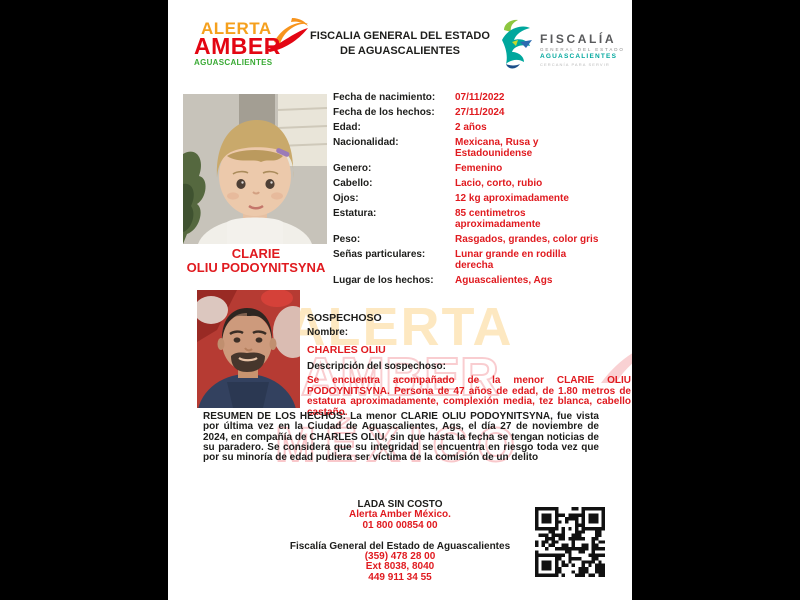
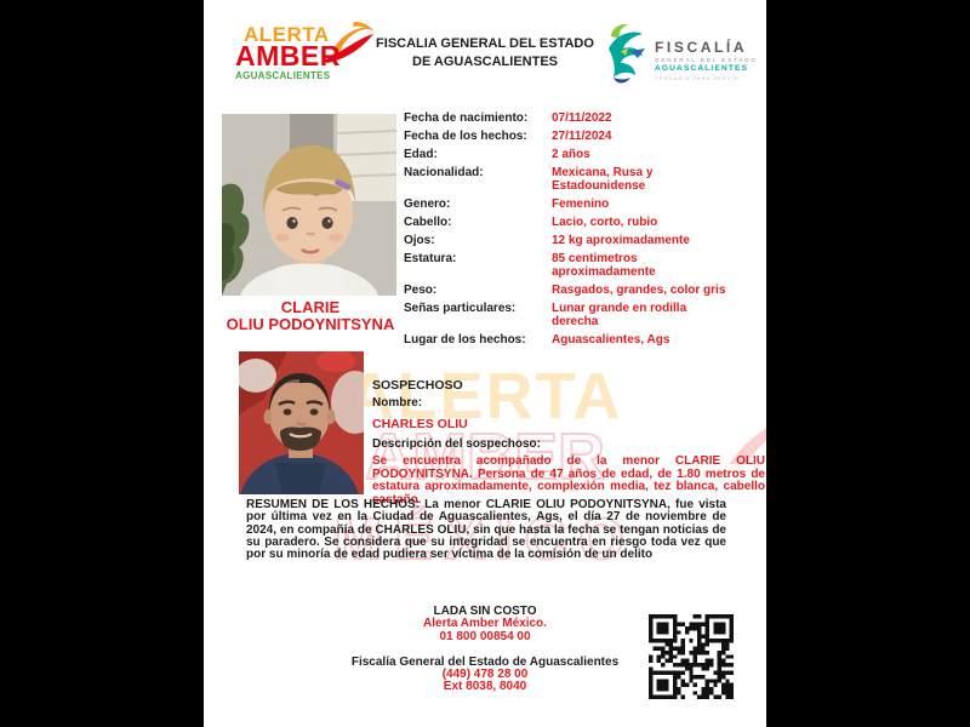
  ALERTA
  AMBER
  MÉXICO
  ALERTA
  AMBER
  AGUASCALIENTES
  FISCALIA GENERAL DEL ESTADO
  DE AGUASCALIENTES
  FISCALÍA
  CLARIE
  OLIU PODOYNITSYNA
  Fecha de nacimiento:
  07/11/2022
  Fecha de los hechos:
  27/11/2024
  Edad:
  2 años
  Nacionalidad:
  Mexicana, Rusa y
  Estadounidense
  Genero:
  Femenino
  Cabello:
  Lacio, corto, rubio
  Ojos:
  12 kg aproximadamente
  Estatura:
  85 centimetros
  aproximadamente
  Peso:
  Rasgados, grandes, color gris
  Señas particulares:
  Lunar grande en rodilla
  derecha
  Lugar de los hechos:
  Aguascalientes, Ags
  SOSPECHOSO
  Nombre:
  CHARLES OLIU
  Descripción del sospechoso:
  Se encuentra acompañado de la menor CLARIE OLIU PODOYNITSYNA. Persona de 47 años de edad, de 1.80 metros de estatura aproximadamente, complexión media, tez blanca, cabello castaño.
  RESUMEN DE LOS HECHOS: La menor CLARIE OLIU PODOYNITSYNA, fue vista por última vez en la Ciudad de Aguascalientes, Ags, el día 27 de noviembre de 2024, en compañía de CHARLES OLIU, sin que hasta la fecha se tengan noticias de su paradero. Se considera que su integridad se encuentra en riesgo toda vez que por su minoría de edad pudiera ser víctima de la comisión de un delito
  LADA SIN COSTO
  Alerta Amber México.
  01 800 00854 00
  Fiscalía General del Estado de Aguascalientes
- (359) 478 28 00
+ (449) 478 28 00
  Ext 8038, 8040
- 449 911 34 55
